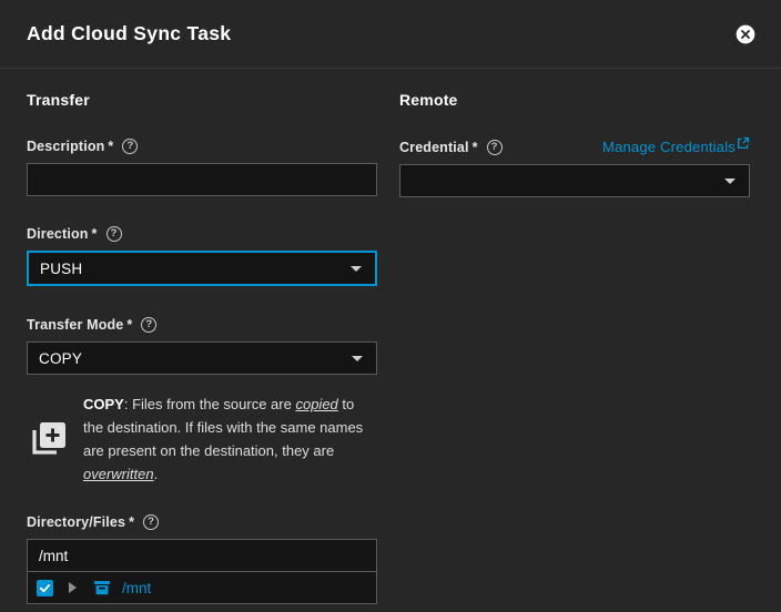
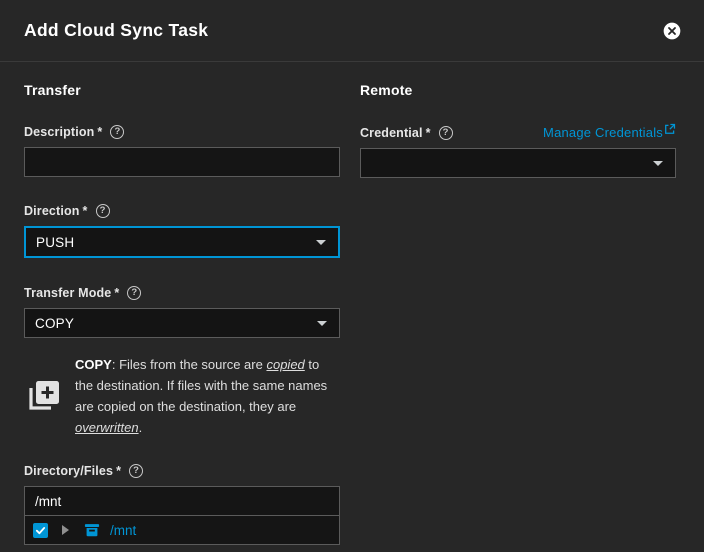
  Add Cloud Sync Task
  Transfer
  Description
  *
  ?
  Direction
  *
  ?
  PUSH
  Transfer Mode
  *
  ?
  COPY
- COPY: Files from the source are copied to the destination. If files with the same names are present on the destination, they are overwritten.
+ COPY: Files from the source are copied to the destination. If files with the same names are copied on the destination, they are overwritten.
  Directory/Files
  *
  ?
  /mnt
  /mnt
  Remote
  Credential
  *
  ?
  Manage Credentials
